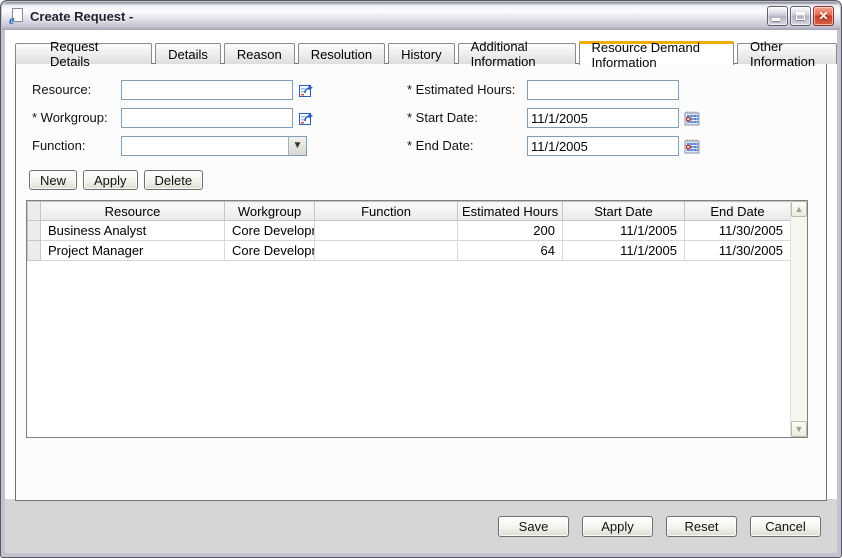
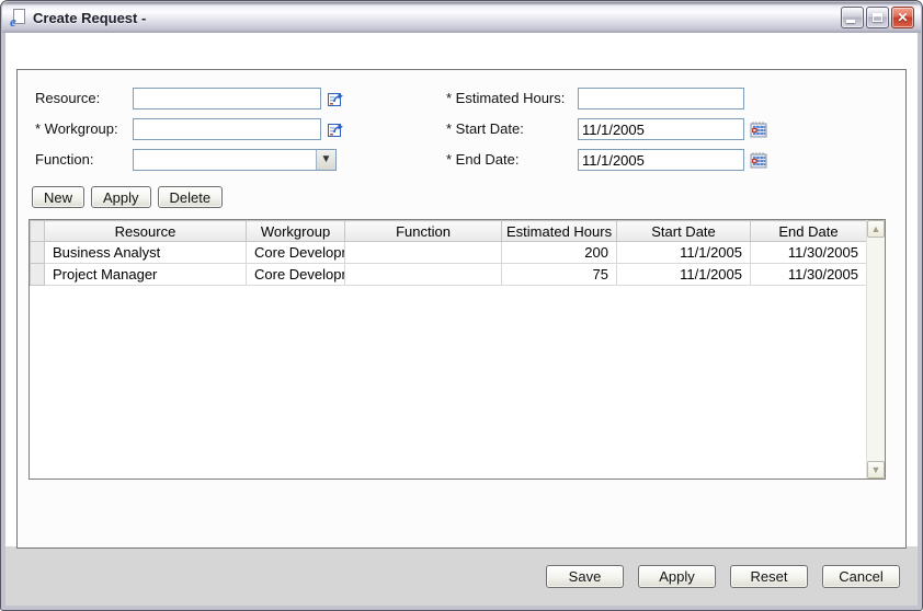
  e
  Create Request -
  ✕
- Request Details
- Details
- Reason
- Resolution
- History
- Additional Information
- Resource Demand Information
- Other Information
  Resource:
  * Workgroup:
  Function:
  ▼
  * Estimated Hours:
  * Start Date:
  11/1/2005
  * End Date:
  11/1/2005
  New
  Apply
  Delete
  	Resource	Workgroup	Function	Estimated Hours	Start Date	End Date
  	Business Analyst	Core Develop		200	11/1/2005	11/30/2005
- 	Project Manager	Core Develop		64	11/1/2005	11/30/2005
+ 	Project Manager	Core Develop		75	11/1/2005	11/30/2005
  ▲
  ▼
  Save
  Apply
  Reset
  Cancel
